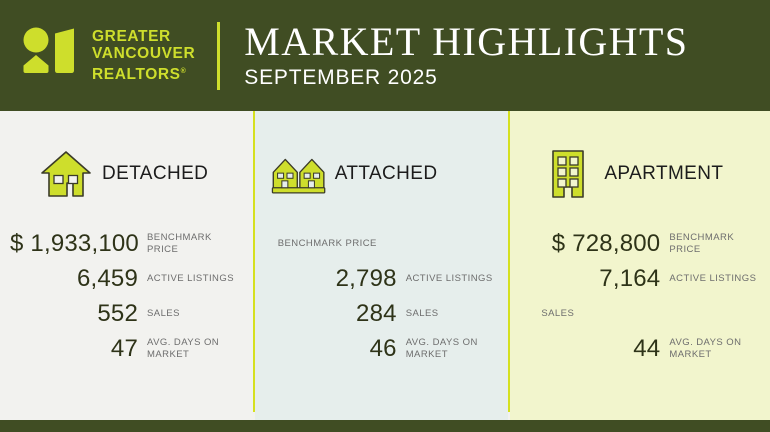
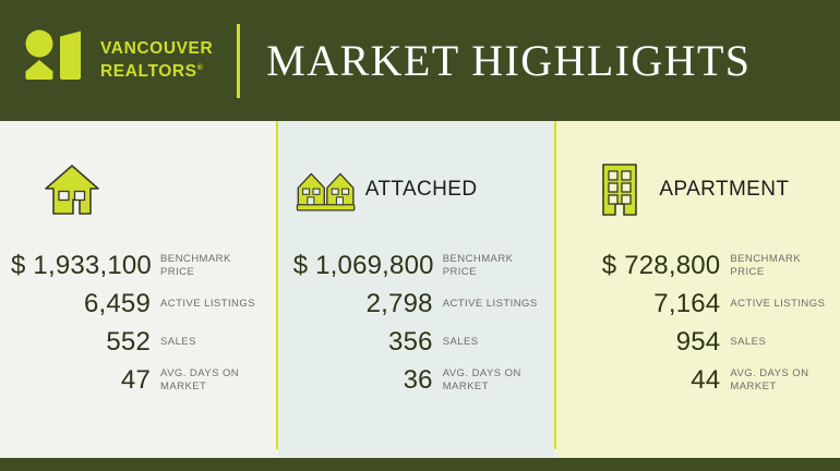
- GREATER
  VANCOUVER
  REALTORS
  MARKET HIGHLIGHTS
- SEPTEMBER 2025
- DETACHED
  $ 1,933,100
  BENCHMARK PRICE
  6,459
  ACTIVE LISTINGS
  552
  SALES
  47
  AVG. DAYS ON MARKET
  ATTACHED
+ $ 1,069,800
  BENCHMARK PRICE
  2,798
  ACTIVE LISTINGS
- 284
+ 356
  SALES
- 46
+ 36
  AVG. DAYS ON MARKET
  APARTMENT
  $ 728,800
  BENCHMARK PRICE
  7,164
  ACTIVE LISTINGS
+ 954
  SALES
  44
  AVG. DAYS ON MARKET
